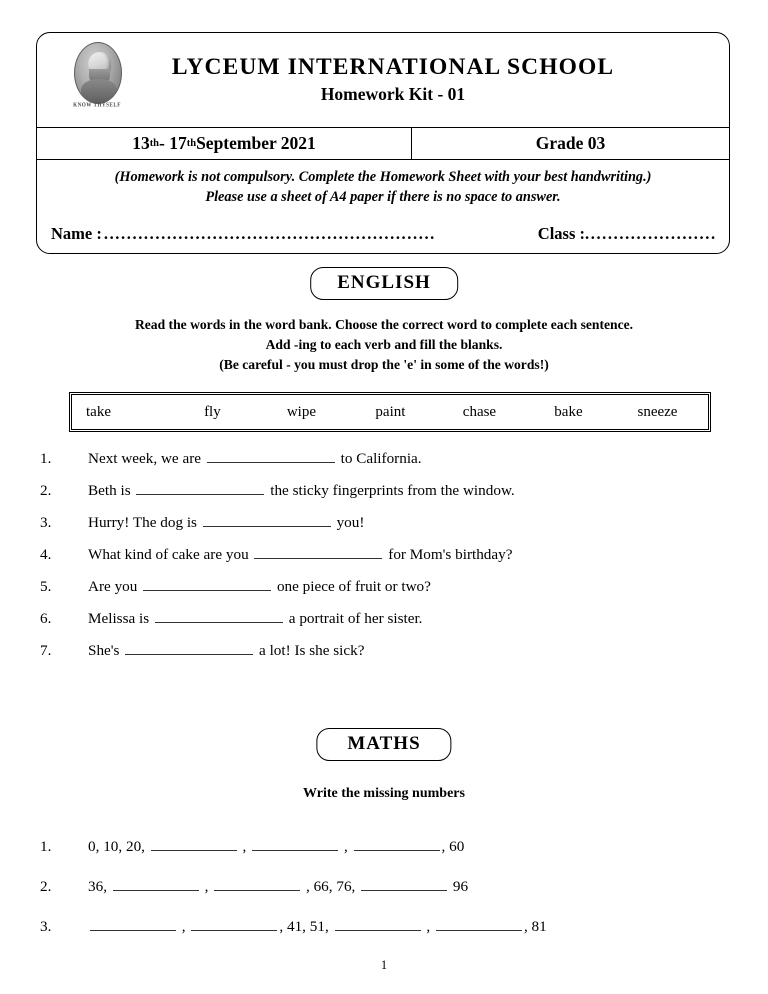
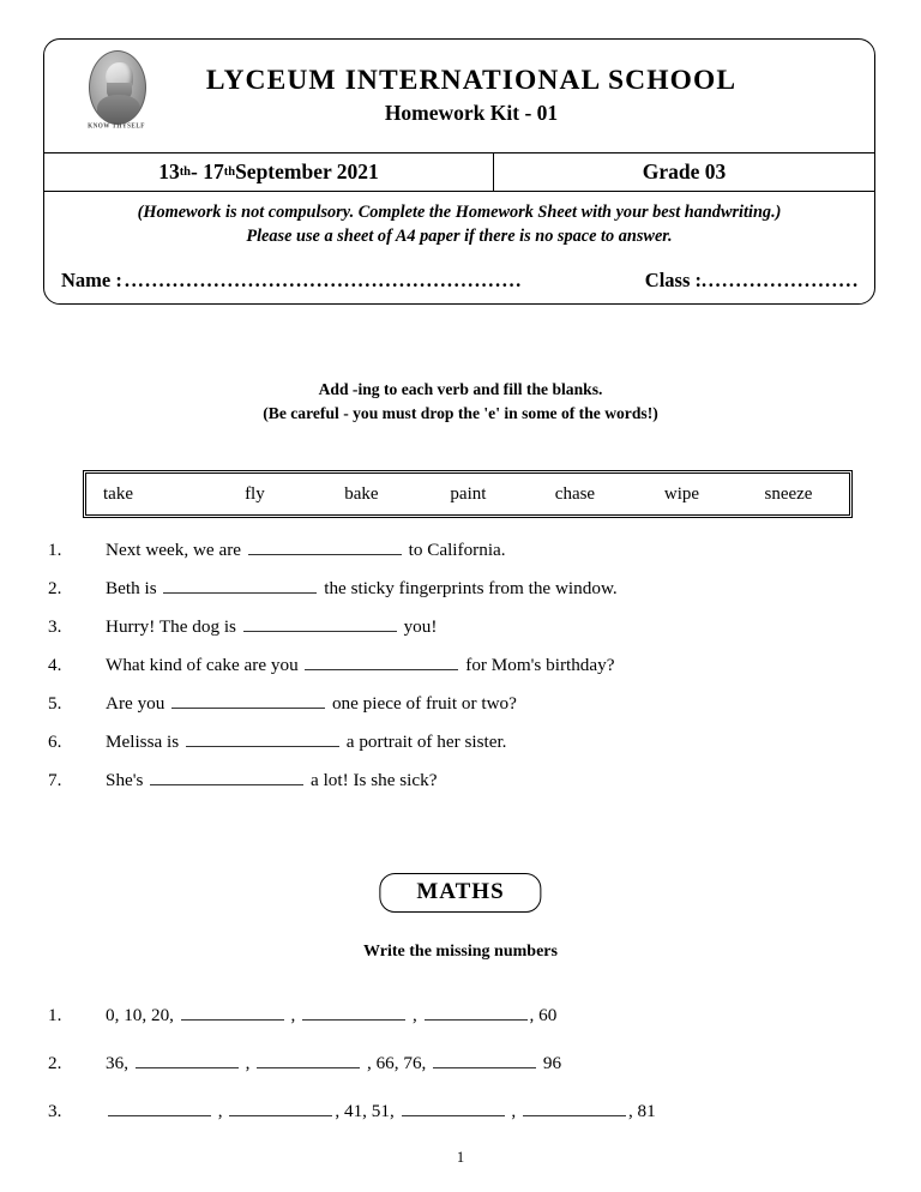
  LYCEUM INTERNATIONAL SCHOOL
  Homework Kit - 01
  13
  th
  - 17
  th
  September 2021
  Grade 03
  (Homework is not compulsory. Complete the Homework Sheet with your best handwriting.)
  Please use a sheet of A4 paper if there is no space to answer.
  Name :
  ..........................................................
  Class :
  .......................
- ENGLISH
- Read the words in the word bank. Choose the correct word to complete each sentence.
  Add -ing to each verb and fill the blanks.
  (Be careful - you must drop the 'e' in some of the words!)
  take
  fly
- wipe
+ bake
  paint
  chase
- bake
+ wipe
  sneeze
  1.
  Next week, we are to California.
  2.
  Beth is the sticky fingerprints from the window.
  3.
  Hurry! The dog is you!
  4.
  What kind of cake are you for Mom's birthday?
  5.
  Are you one piece of fruit or two?
  6.
  Melissa is a portrait of her sister.
  7.
  She's a lot! Is she sick?
  MATHS
  Write the missing numbers
  1.
  0, 10, 20, , , , 60
  2.
  36, , , 66, 76, 96
  3.
  , , 41, 51, , , 81
  1
